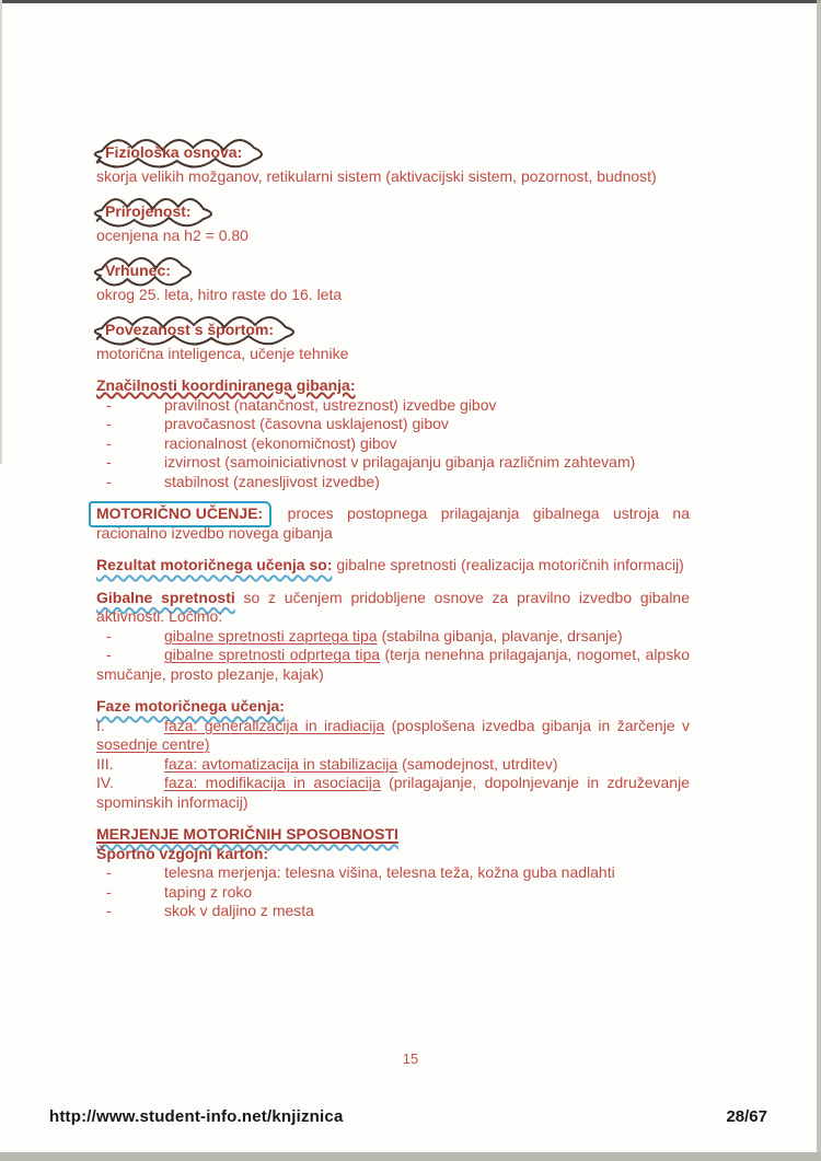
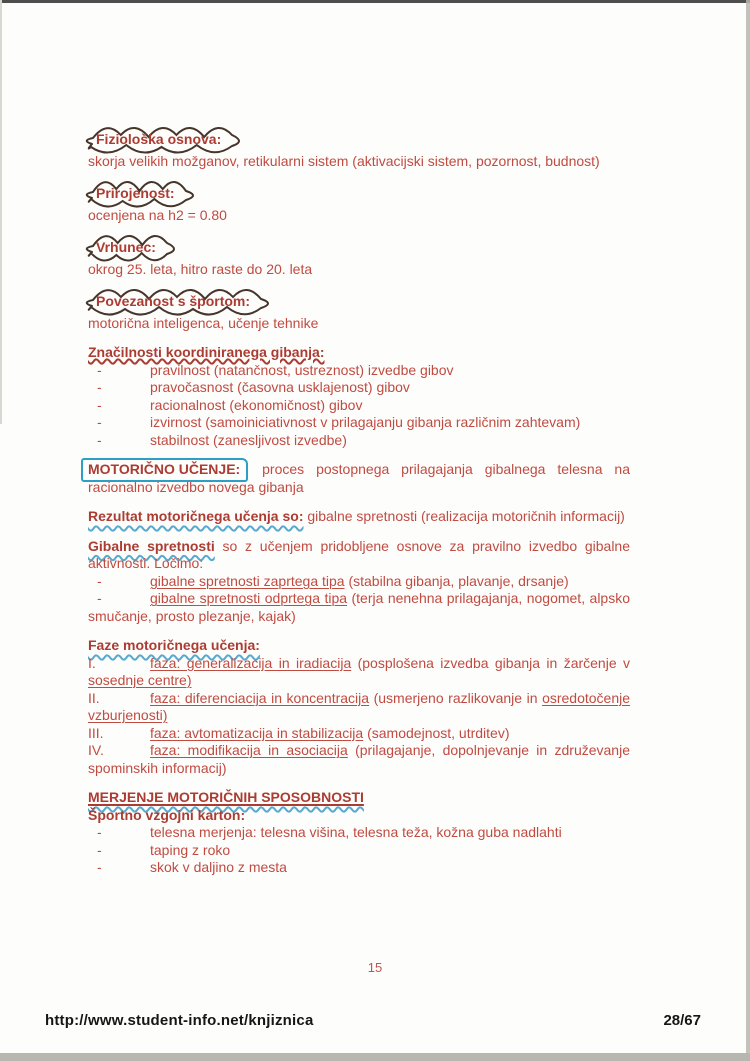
  Fiziološka osnova:
  skorja velikih možganov, retikularni sistem (aktivacijski sistem, pozornost, budnost)
  Prirojenost:
  ocenjena na h2 = 0.80
  Vrhunec:
- okrog 25. leta, hitro raste do 16. leta
+ okrog 25. leta, hitro raste do 20. leta
  Povezanost s športom:
  motorična inteligenca, učenje tehnike
  Značilnosti koordiniranega gibanja:
  - pravilnost (natančnost, ustreznost) izvedbe gibov
  - pravočasnost (časovna usklajenost) gibov
  - racionalnost (ekonomičnost) gibov
  - izvirnost (samoiniciativnost v prilagajanju gibanja različnim zahtevam)
  - stabilnost (zanesljivost izvedbe)
- MOTORIČNO UČENJE: proces postopnega prilagajanja gibalnega ustroja na racionalno izvedbo novega gibanja
+ MOTORIČNO UČENJE: proces postopnega prilagajanja gibalnega telesna na racionalno izvedbo novega gibanja
  Rezultat motoričnega učenja so: gibalne spretnosti (realizacija motoričnih informacij)
  Gibalne spretnosti so z učenjem pridobljene osnove za pravilno izvedbo gibalne aktivnosti. Ločimo:
  - gibalne spretnosti zaprtega tipa (stabilna gibanja, plavanje, drsanje)
  - gibalne spretnosti odprtega tipa (terja nenehna prilagajanja, nogomet, alpsko smučanje, prosto plezanje, kajak)
  Faze motoričnega učenja:
  I. faza: generalizacija in iradiacija (posplošena izvedba gibanja in žarčenje v sosednje centre)
+ II. faza: diferenciacija in koncentracija (usmerjeno razlikovanje in osredotočenje vzburjenosti)
  III. faza: avtomatizacija in stabilizacija (samodejnost, utrditev)
  IV. faza: modifikacija in asociacija (prilagajanje, dopolnjevanje in združevanje spominskih informacij)
  MERJENJE MOTORIČNIH SPOSOBNOSTI
  Športno vzgojni karton:
  - telesna merjenja: telesna višina, telesna teža, kožna guba nadlahti
  - taping z roko
  - skok v daljino z mesta
  15
  http://www.student-info.net/knjiznica
  28/67
